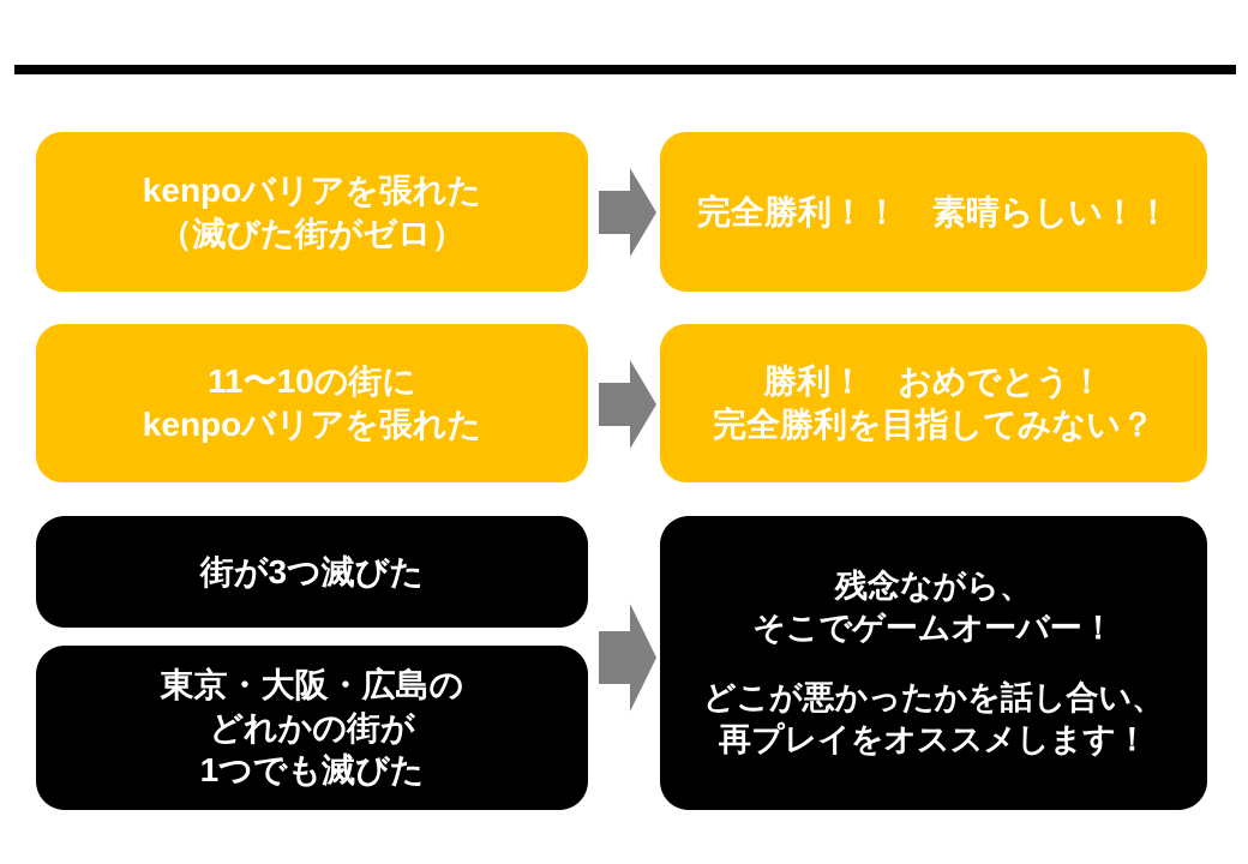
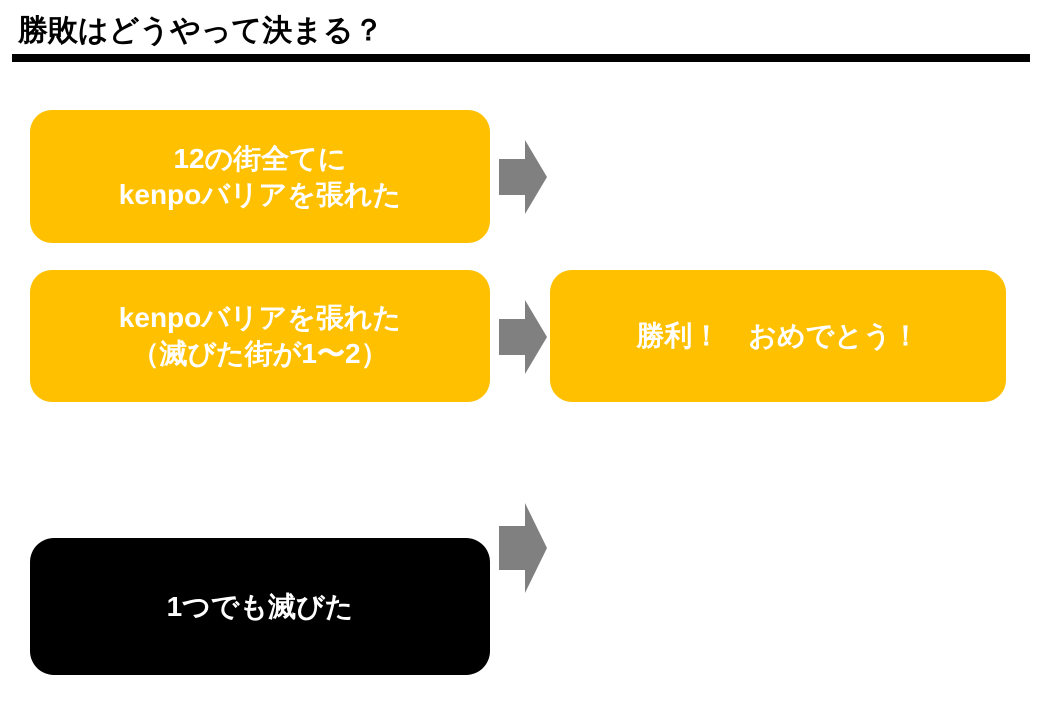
+ 勝敗はどうやって決まる？
+ 12の街全てに
  kenpoバリアを張れた
- （滅びた街がゼロ）
- 完全勝利！！ 素晴らしい！！
- 11〜10の街に
  kenpoバリアを張れた
+ （滅びた街が1〜2）
  勝利！ おめでとう！
- 完全勝利を目指してみない？
- 街が3つ滅びた
- 東京・大阪・広島の
- どれかの街が
  1つでも滅びた
- 残念ながら、
- そこでゲームオーバー！
- どこが悪かったかを話し合い、
- 再プレイをオススメします！
